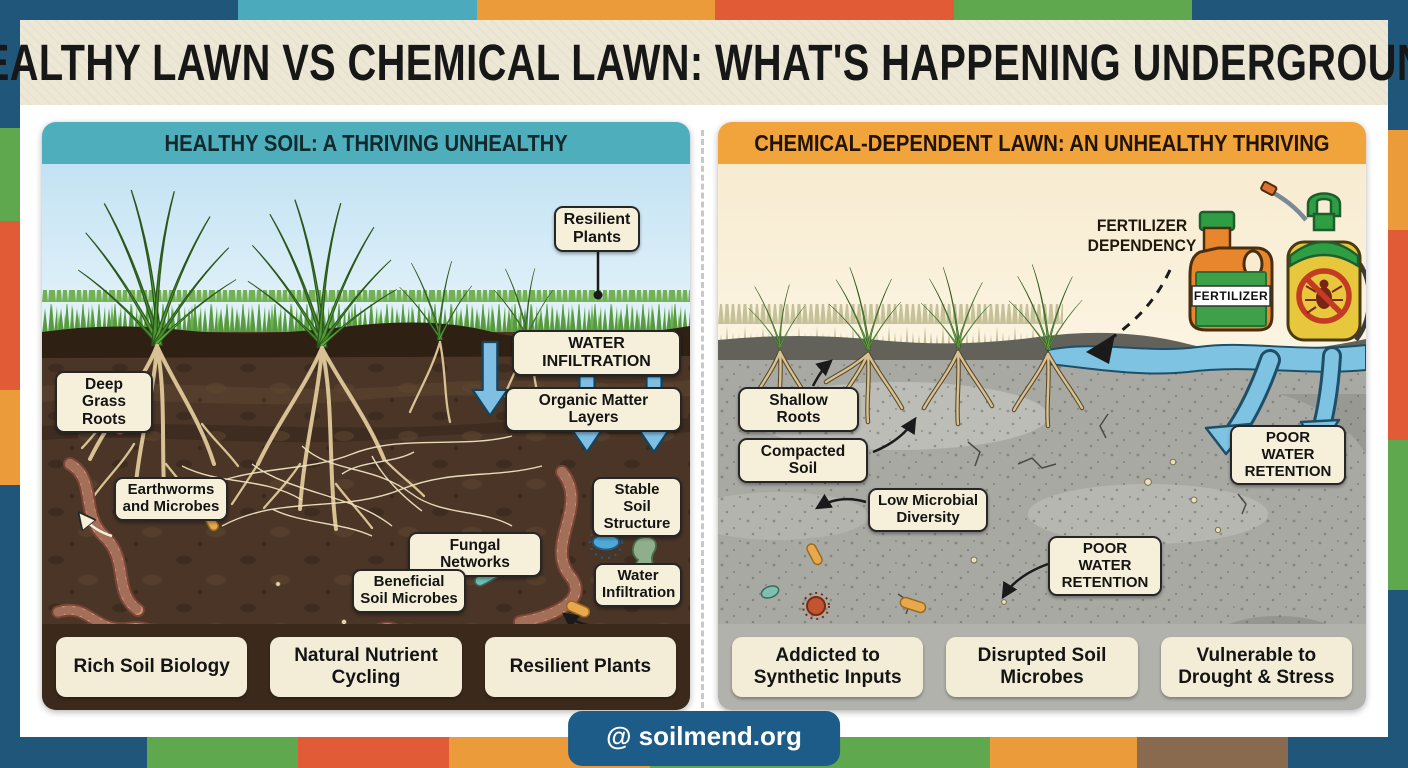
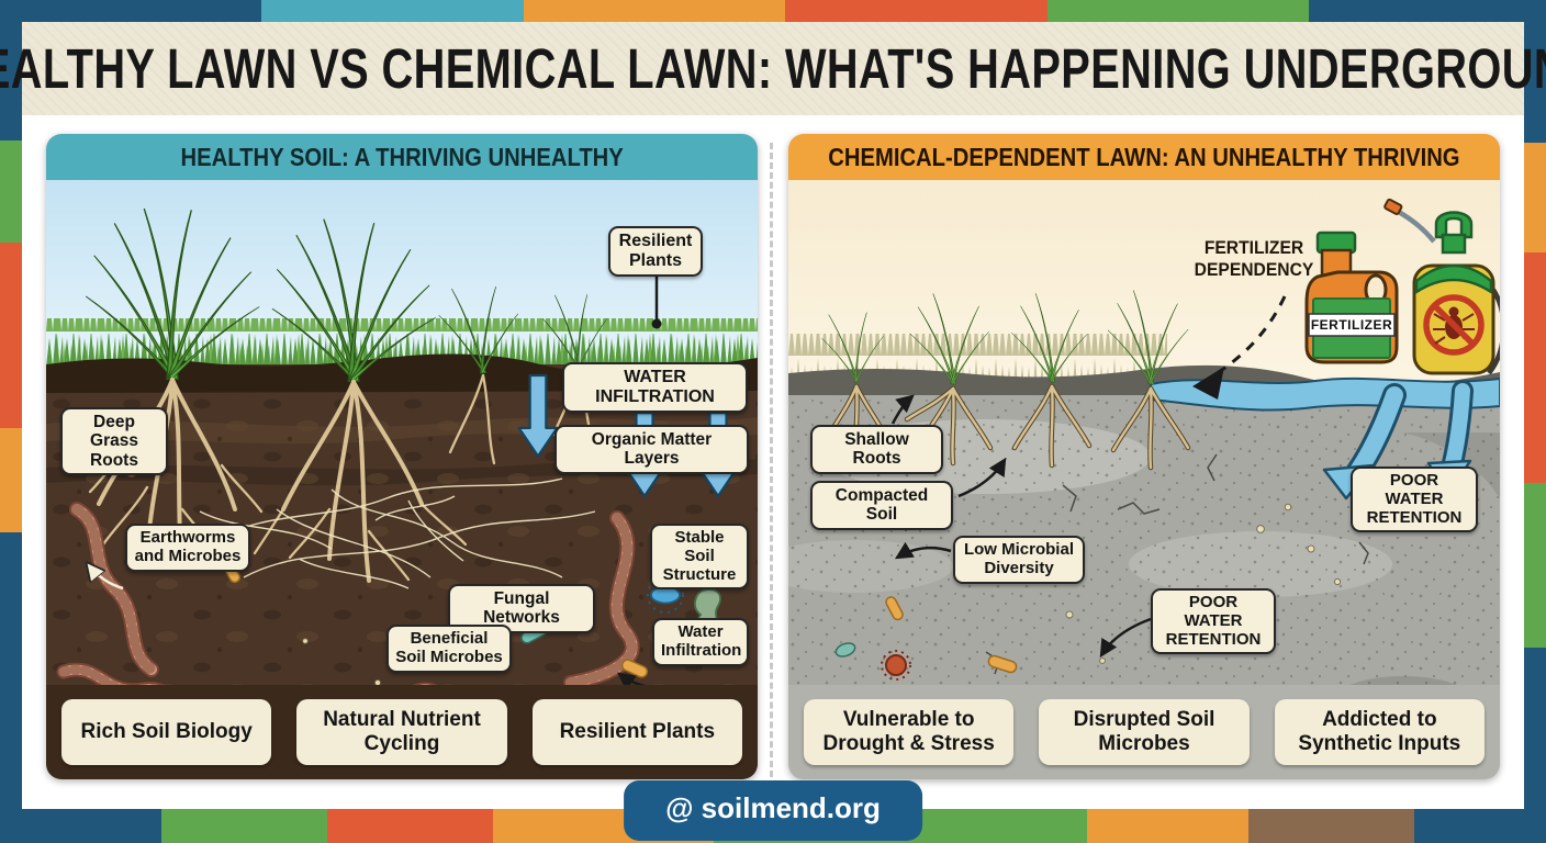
  ALTHY LAWN VS CHEMICAL LAWN: WHAT'S HAPPENING UNDERGROU
  HEALTHY SOIL: A THRIVING UNHEALTHY
  Resilient Plants
  WATER INFILTRATION
  Organic Matter Layers
  Deep Grass Roots
  Earthworms and Microbes
  Stable Soil Structure
  Fungal Networks
  Beneficial Soil Microbes
  Water Infiltration
  Rich Soil Biology
  Natural Nutrient Cycling
  Resilient Plants
  CHEMICAL-DEPENDENT LAWN: AN UNHEALTHY THRIVING
  FERTILIZER
  FERTILIZER DEPENDENCY
  Shallow Roots
  Compacted Soil
  Low Microbial Diversity
  POOR WATER RETENTION
  POOR WATER RETENTION
- Addicted to Synthetic Inputs
+ Vulnerable to Drought & Stress
  Disrupted Soil Microbes
- Vulnerable to Drought & Stress
+ Addicted to Synthetic Inputs
  @ soilmend.org
